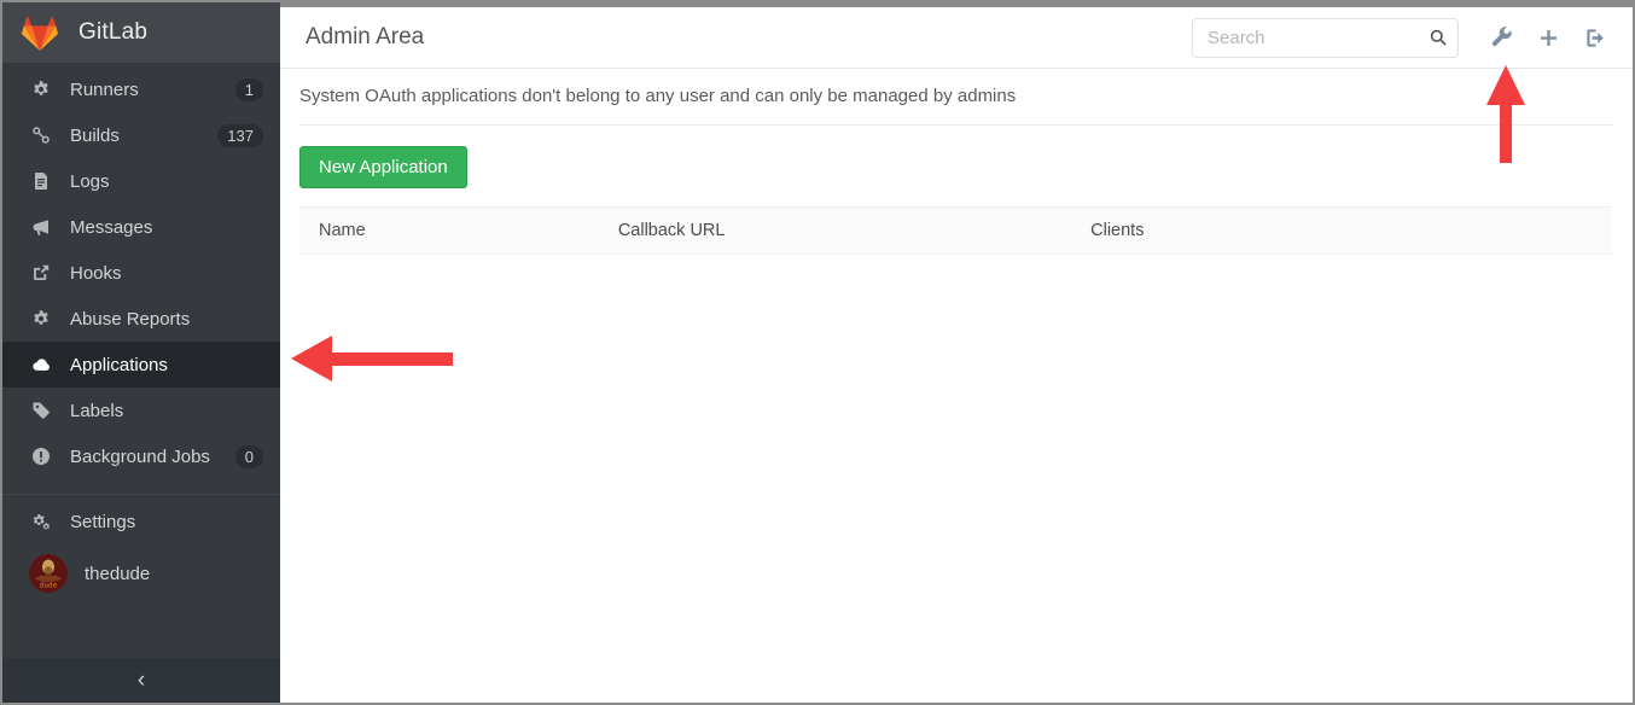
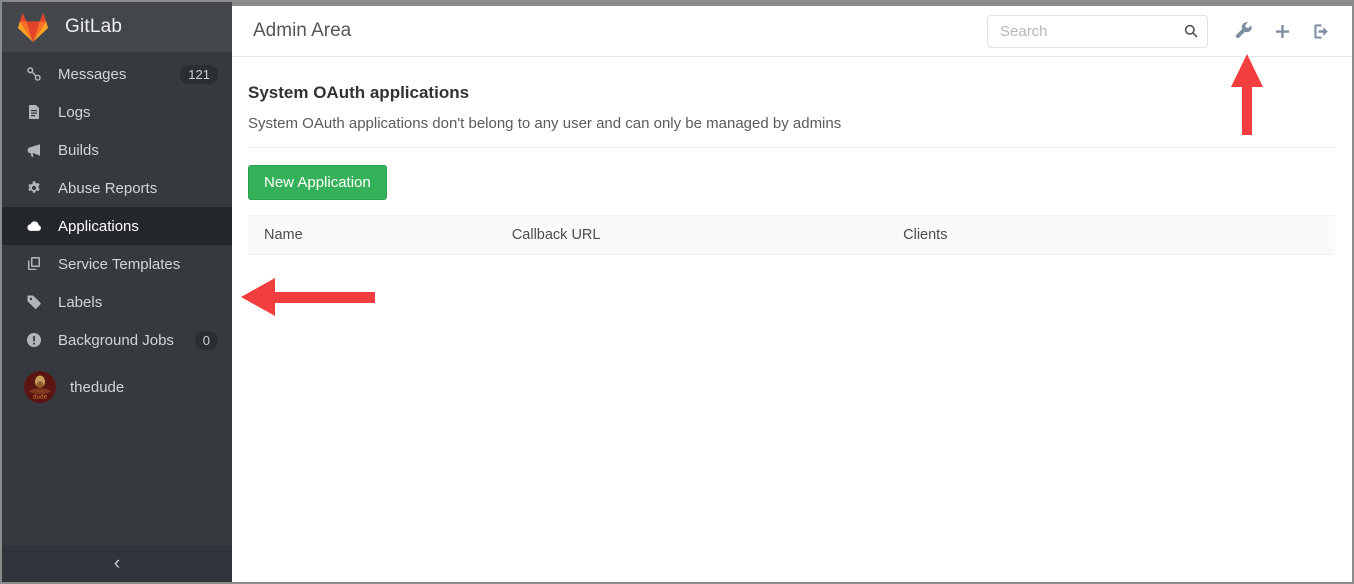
  GitLab
- Runners
- 1
- Builds
+ Messages
- 137
+ 121
  Logs
- Messages
+ Builds
- Hooks
  Abuse Reports
  Applications
+ Service Templates
  Labels
  Background Jobs
  0
- Settings
  thedude
  ‹
  Admin Area
  Search
+ System OAuth applications
  System OAuth applications don't belong to any user and can only be managed by admins
  New Application
  Name	Callback URL	Clients
